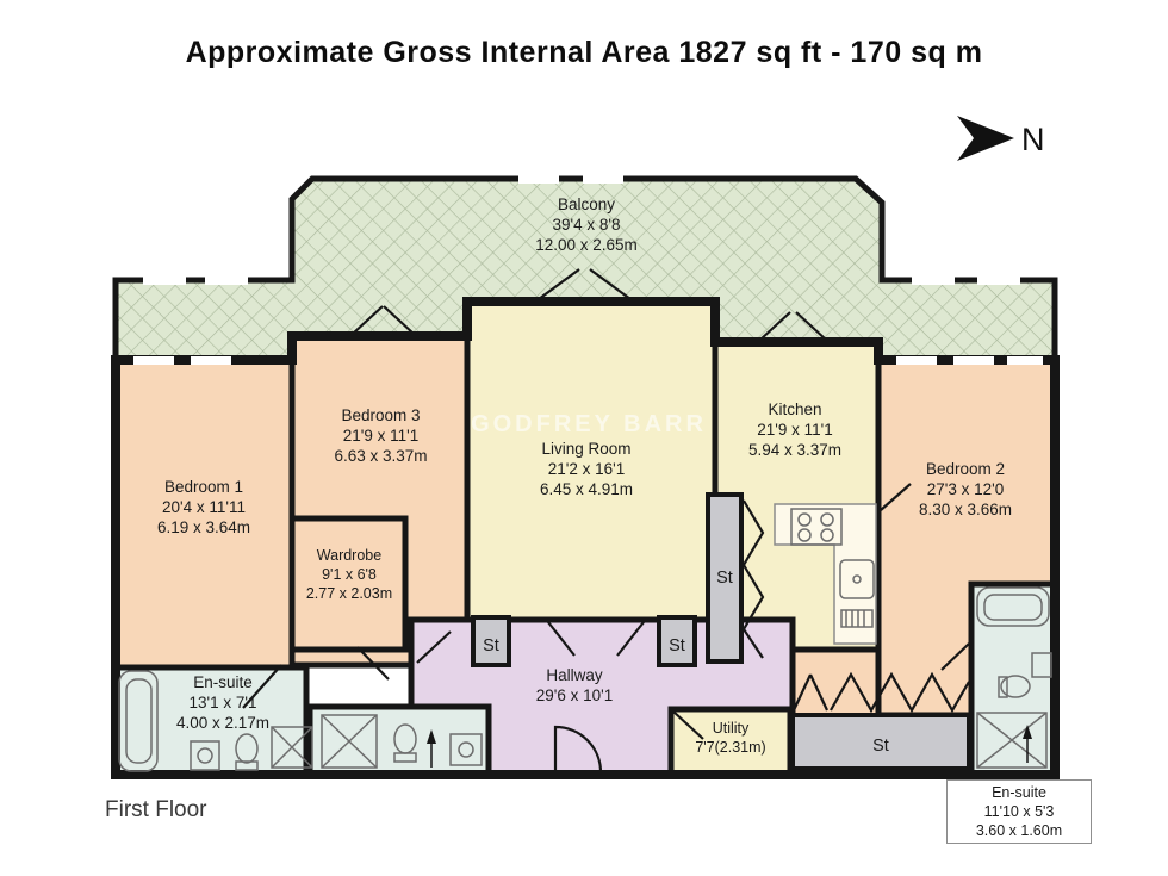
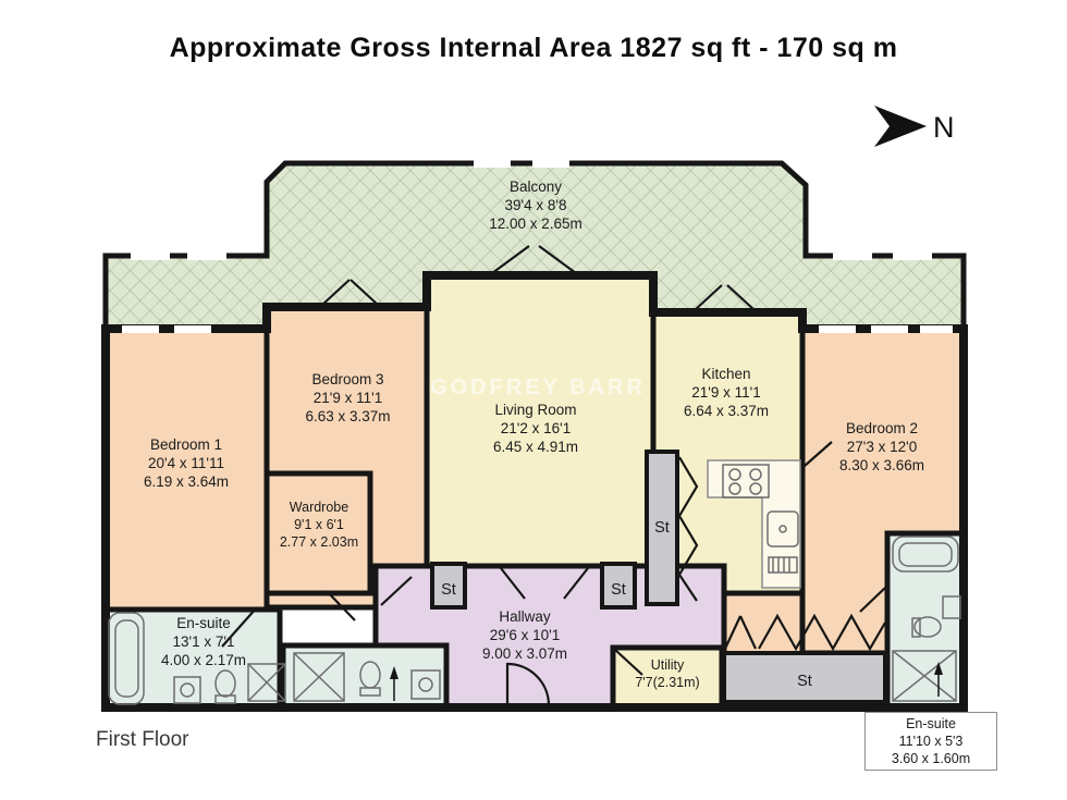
  St
  St
  St
  St
  Approximate Gross Internal Area 1827 sq ft - 170 sq m
  N
  GODFREY BARR
  Balcony
  39'4 x 8'8
  12.00 x 2.65m
  Bedroom 1
  20'4 x 11'11
  6.19 x 3.64m
  Bedroom 3
  21'9 x 11'1
  6.63 x 3.37m
  Living Room
  21'2 x 16'1
  6.45 x 4.91m
  Kitchen
  21'9 x 11'1
- 5.94 x 3.37m
+ 6.64 x 3.37m
  Bedroom 2
  27'3 x 12'0
  8.30 x 3.66m
  Wardrobe
- 9'1 x 6'8
+ 9'1 x 6'1
  2.77 x 2.03m
  Hallway
  29'6 x 10'1
+ 9.00 x 3.07m
  En-suite
  13'1 x 7'1
  4.00 x 2.17m
  Utility
  7'7(2.31m)
  En-suite
  11'10 x 5'3
  3.60 x 1.60m
  First Floor
